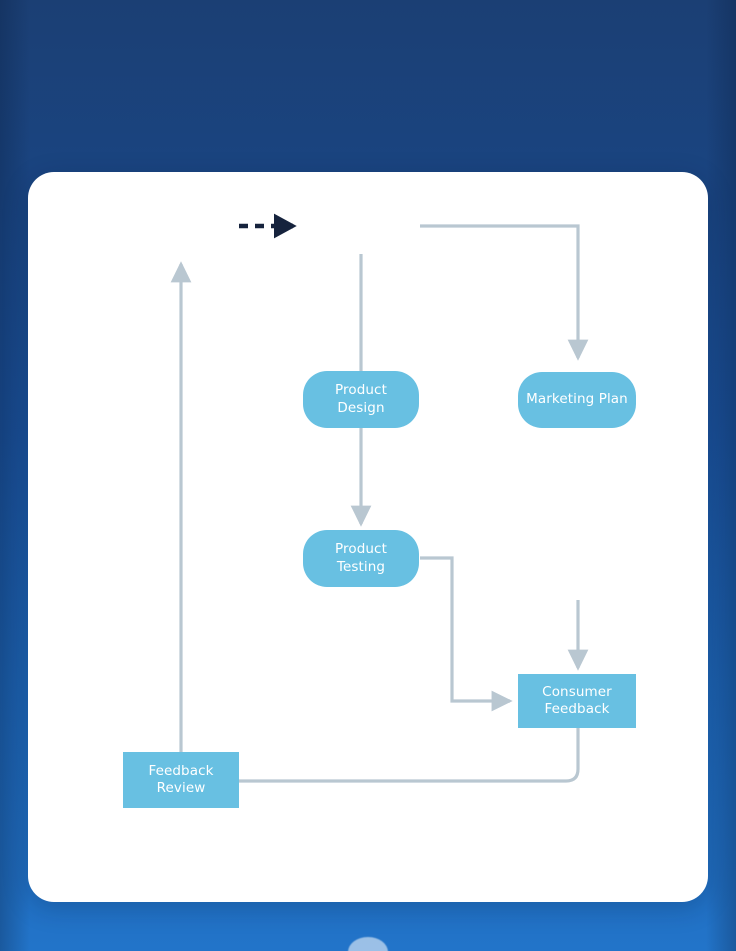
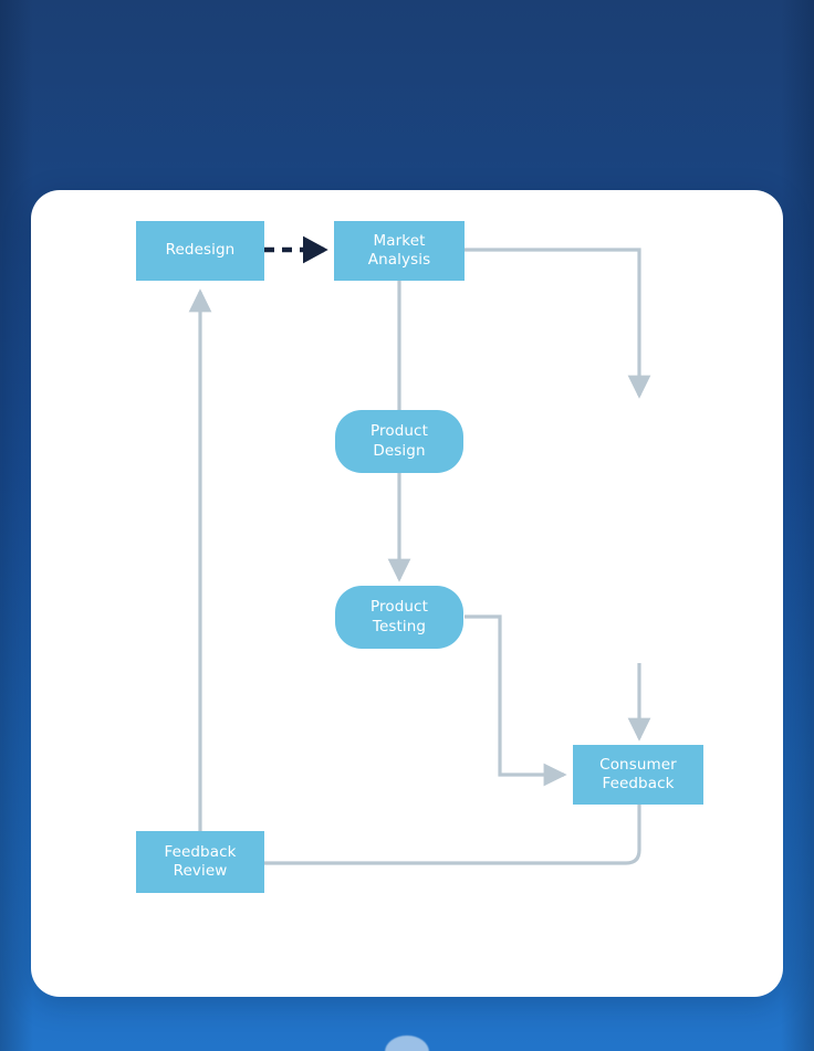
+ Redesign
+ Market
+ Analysis
  Product
  Design
- Marketing Plan
  Product
  Testing
  Consumer
  Feedback
  Feedback
  Review
